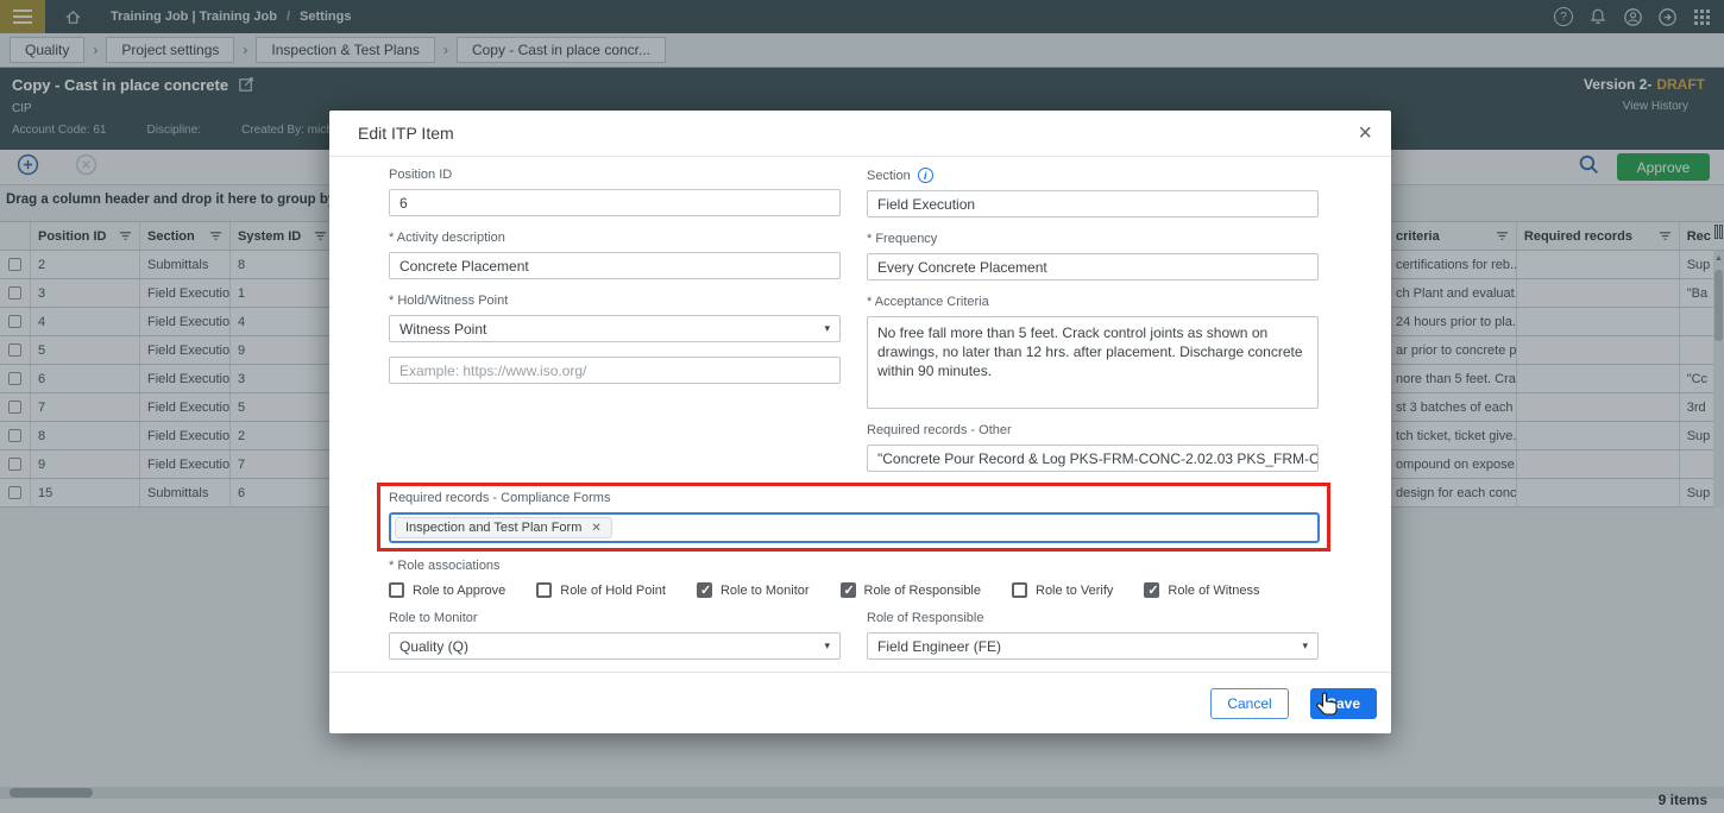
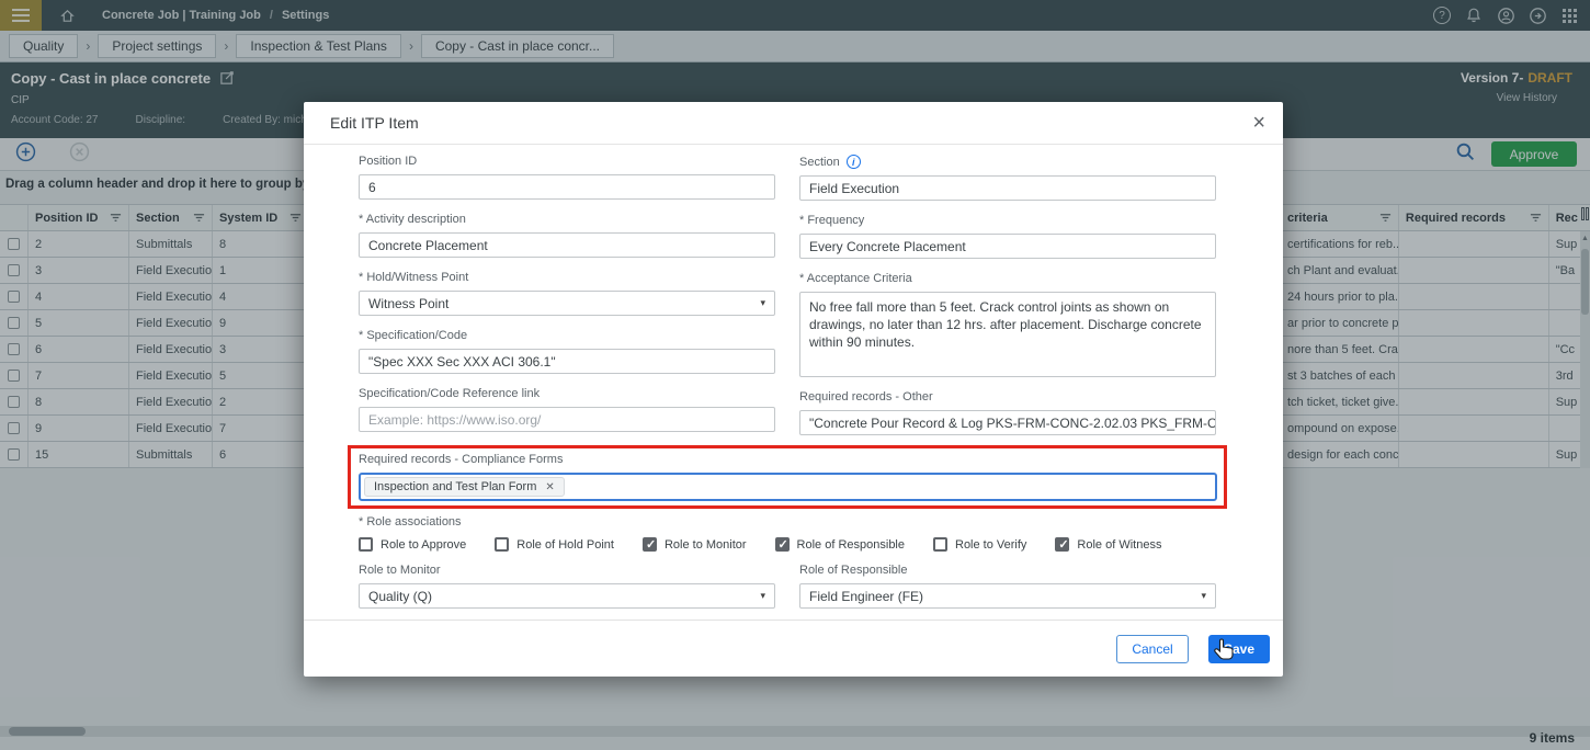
- Training Job | Training Job
+ Concrete Job | Training Job
  /
  Settings
  ?
  Quality
  ›
  Project settings
  ›
  Inspection & Test Plans
  ›
  Copy - Cast in place concr...
  Copy - Cast in place concrete
  CIP
- Account Code: 61
+ Account Code: 27
  Discipline:
- Version 2- DRAFT
+ Version 7- DRAFT
  View History
  Approve
  Drag a column header and drop it here to group b
  Position ID
  Section
  System ID
  2
  Submittals
  8
  3
  Field Executio
  1
  4
  Field Executio
  4
  5
  Field Executio
  9
  6
  Field Executio
  3
  7
  Field Executio
  5
  8
  Field Executio
  2
  9
  Field Executio
  7
  15
  Submittals
  6
  criteria
  Required records
  Rec
  certifications for reb..
  Sup
  ch Plant and evaluat.
  "Ba
  24 hours prior to pla.
  ar prior to concrete p
  nore than 5 feet. Cra
  "Cc
  st 3 batches of each
  3rd
  tch ticket, ticket give.
  Sup
  ompound on expose.
  design for each conc
  Sup
  9 items
  Edit ITP Item
  ×
  Position ID
  6
  * Activity description
  Concrete Placement
  * Hold/Witness Point
  Witness Point
  ▾
+ * Specification/Code
+ "Spec XXX Sec XXX ACI 306.1"
+ Specification/Code Reference link
  Example: https://www.iso.org/
  Section
  i
  Field Execution
  * Frequency
  Every Concrete Placement
  * Acceptance Criteria
  No free fall more than 5 feet. Crack control joints as shown on drawings, no later than 12 hrs. after placement. Discharge concrete within 90 minutes.
  Required records - Other
  "Concrete Pour Record & Log PKS-FRM-CONC-2.02.03 PKS_FRM-C
  Required records - Compliance Forms
  Inspection and Test Plan Form
  ✕
  * Role associations
  Role to Approve
  Role of Hold Point
  Role to Monitor
  Role of Responsible
  Role to Verify
  Role of Witness
  Role to Monitor
  Quality (Q)
  ▾
  Role of Responsible
  Field Engineer (FE)
  ▾
  Cancel
  ave
